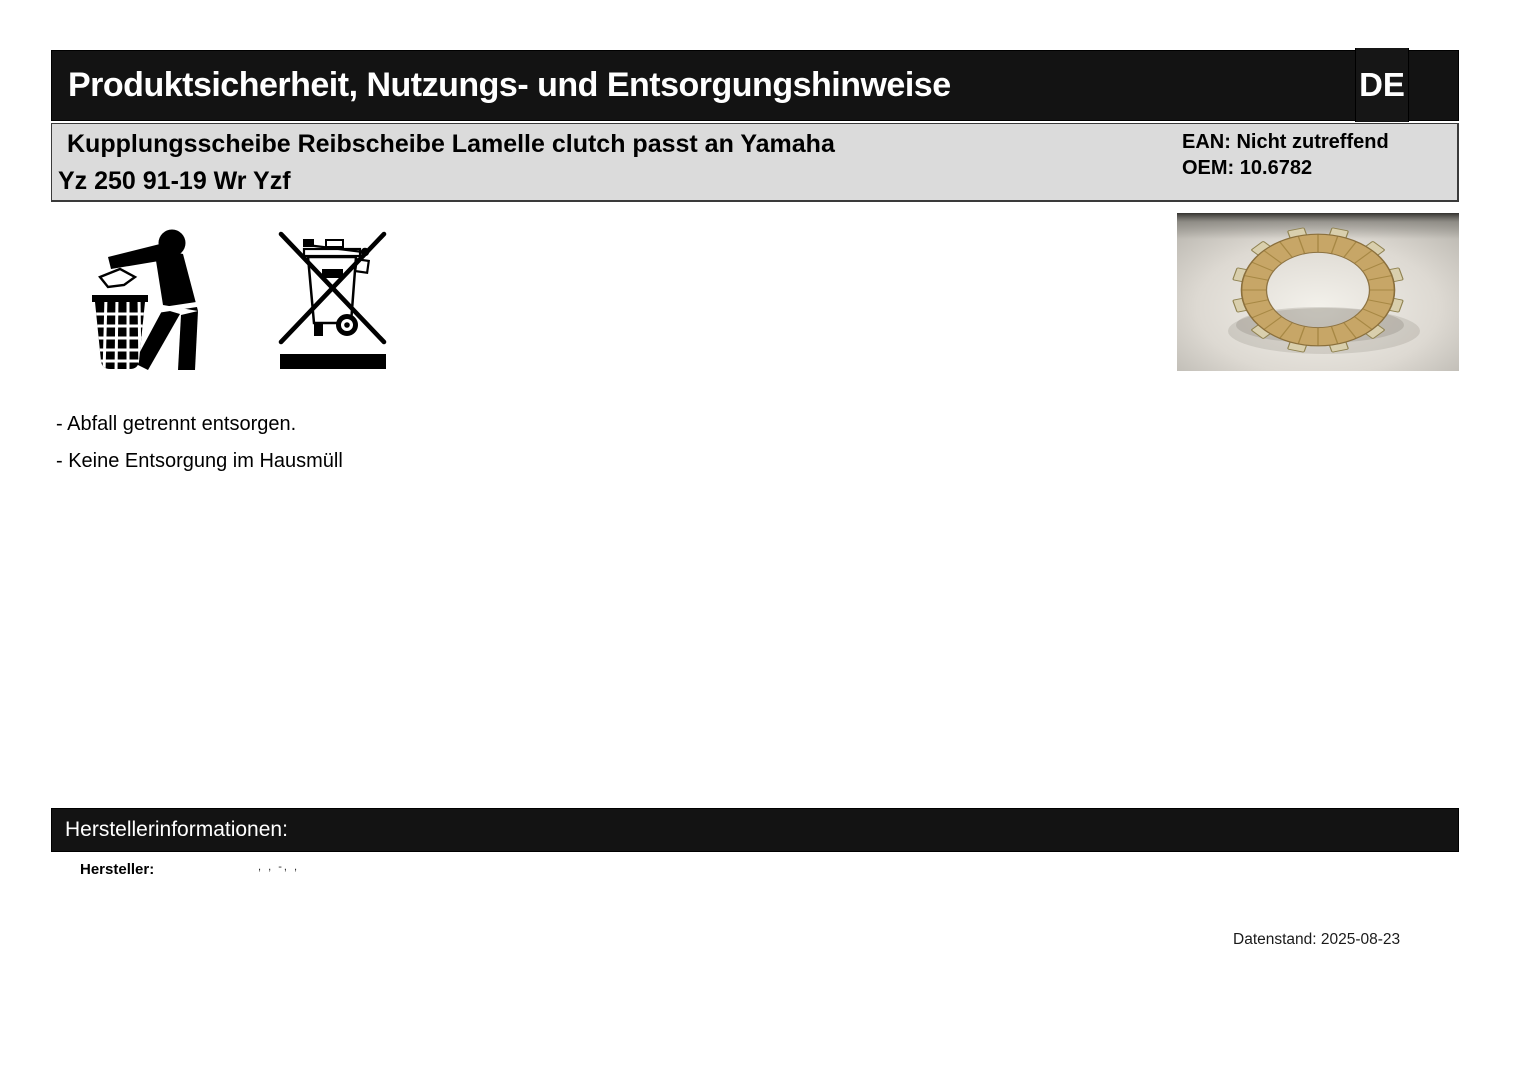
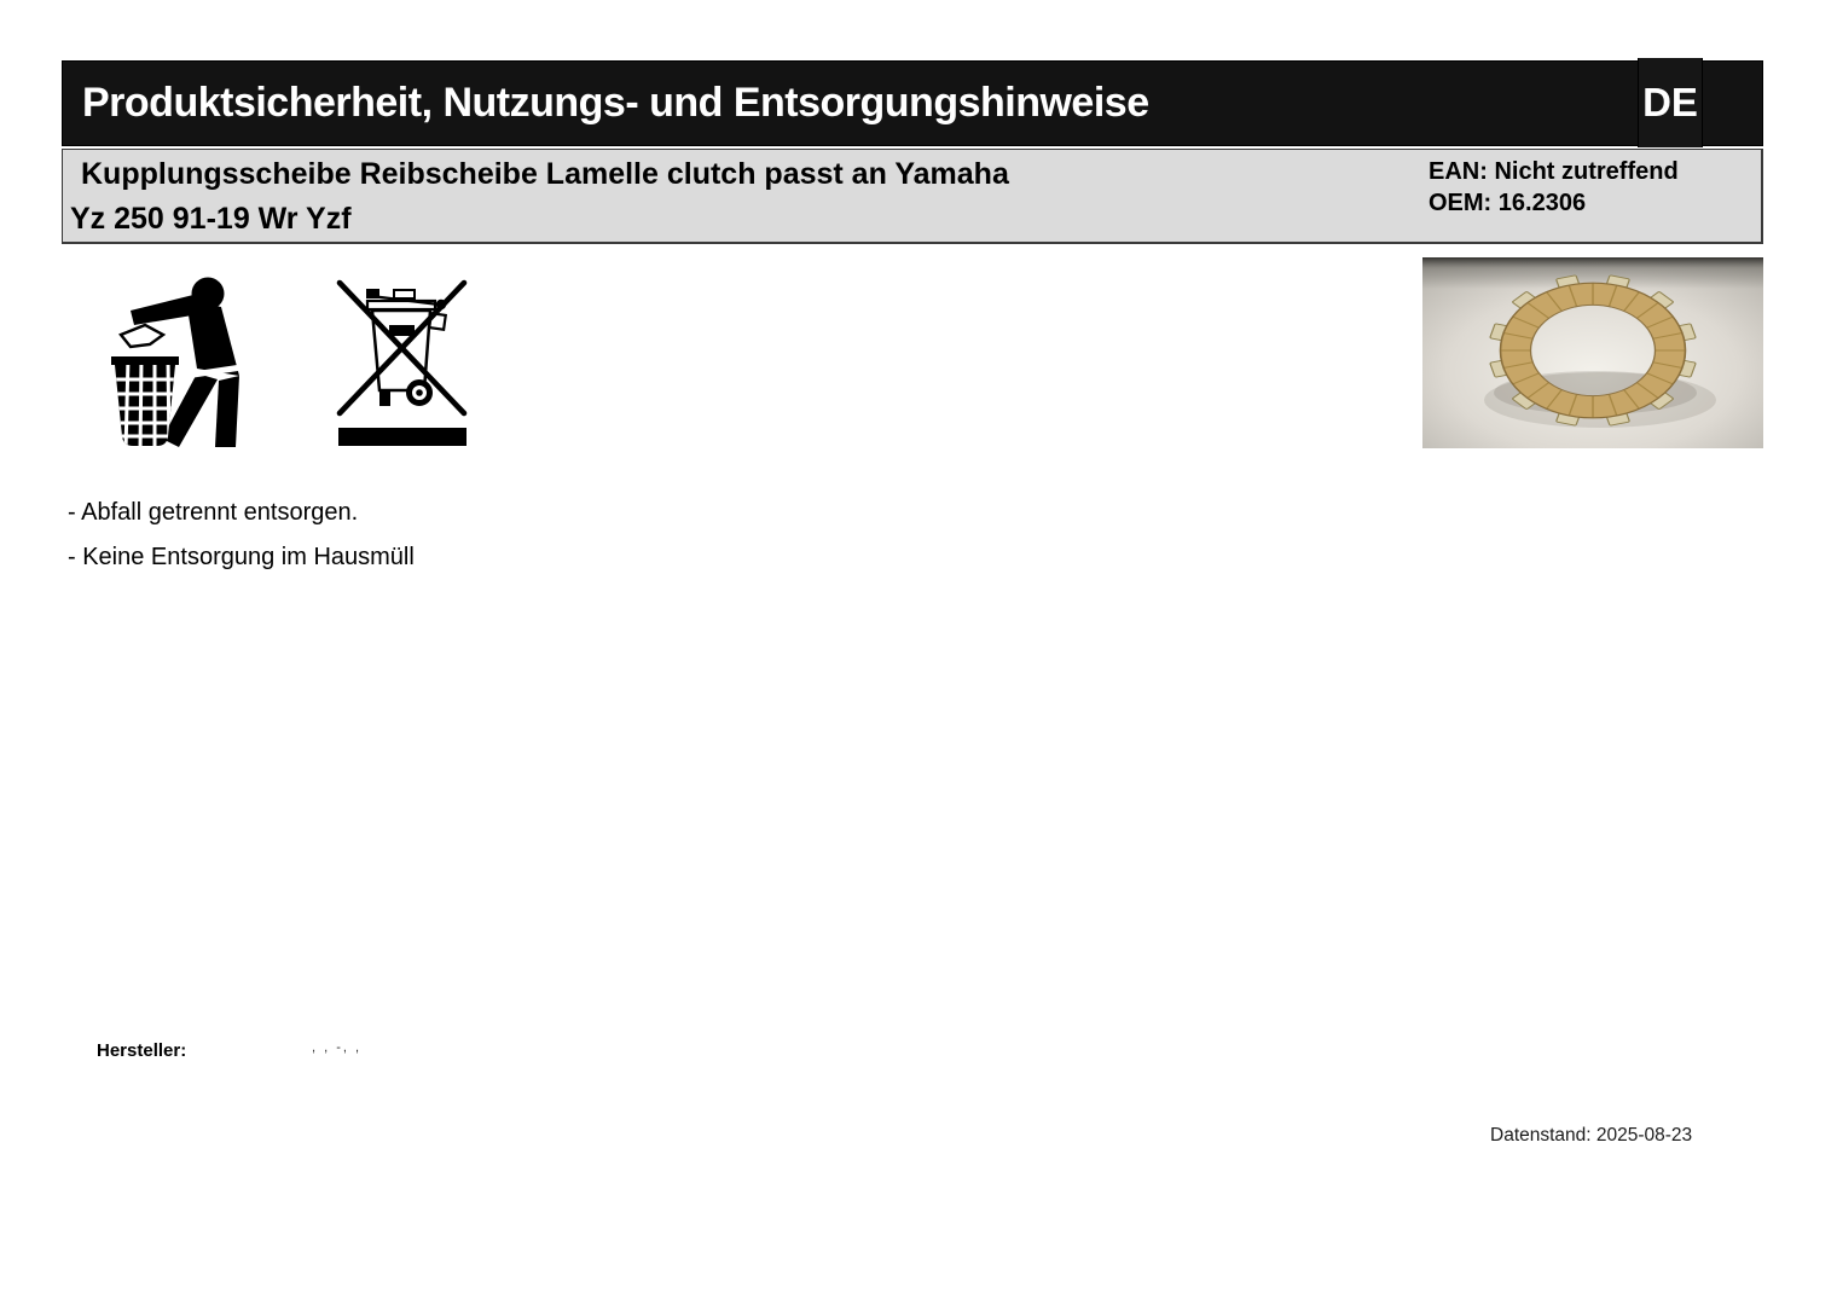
  Produktsicherheit, Nutzungs- und Entsorgungshinweise
  DE
  Kupplungsscheibe Reibscheibe Lamelle clutch passt an Yamaha
  Yz 250 91-19 Wr Yzf
  EAN: Nicht zutreffend
- OEM: 10.6782
+ OEM: 16.2306
  - Abfall getrennt entsorgen.
  - Keine Entsorgung im Hausmüll
- Herstellerinformationen:
  Hersteller:
  , , -, ,
  Datenstand: 2025-08-23
